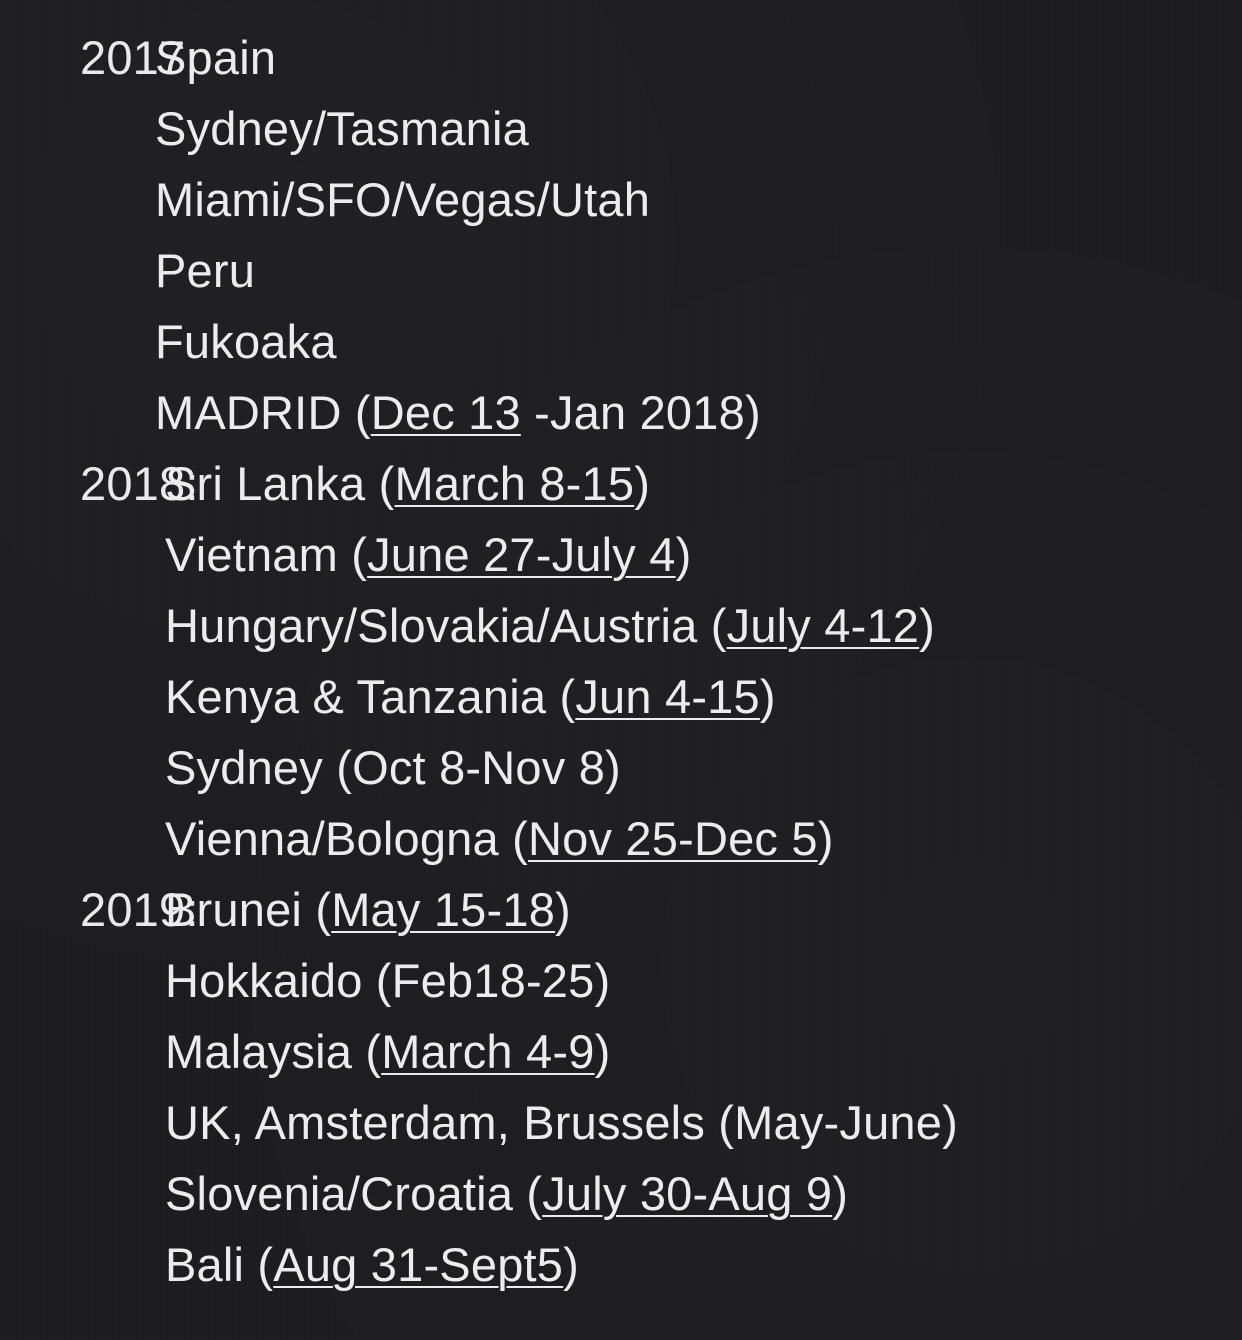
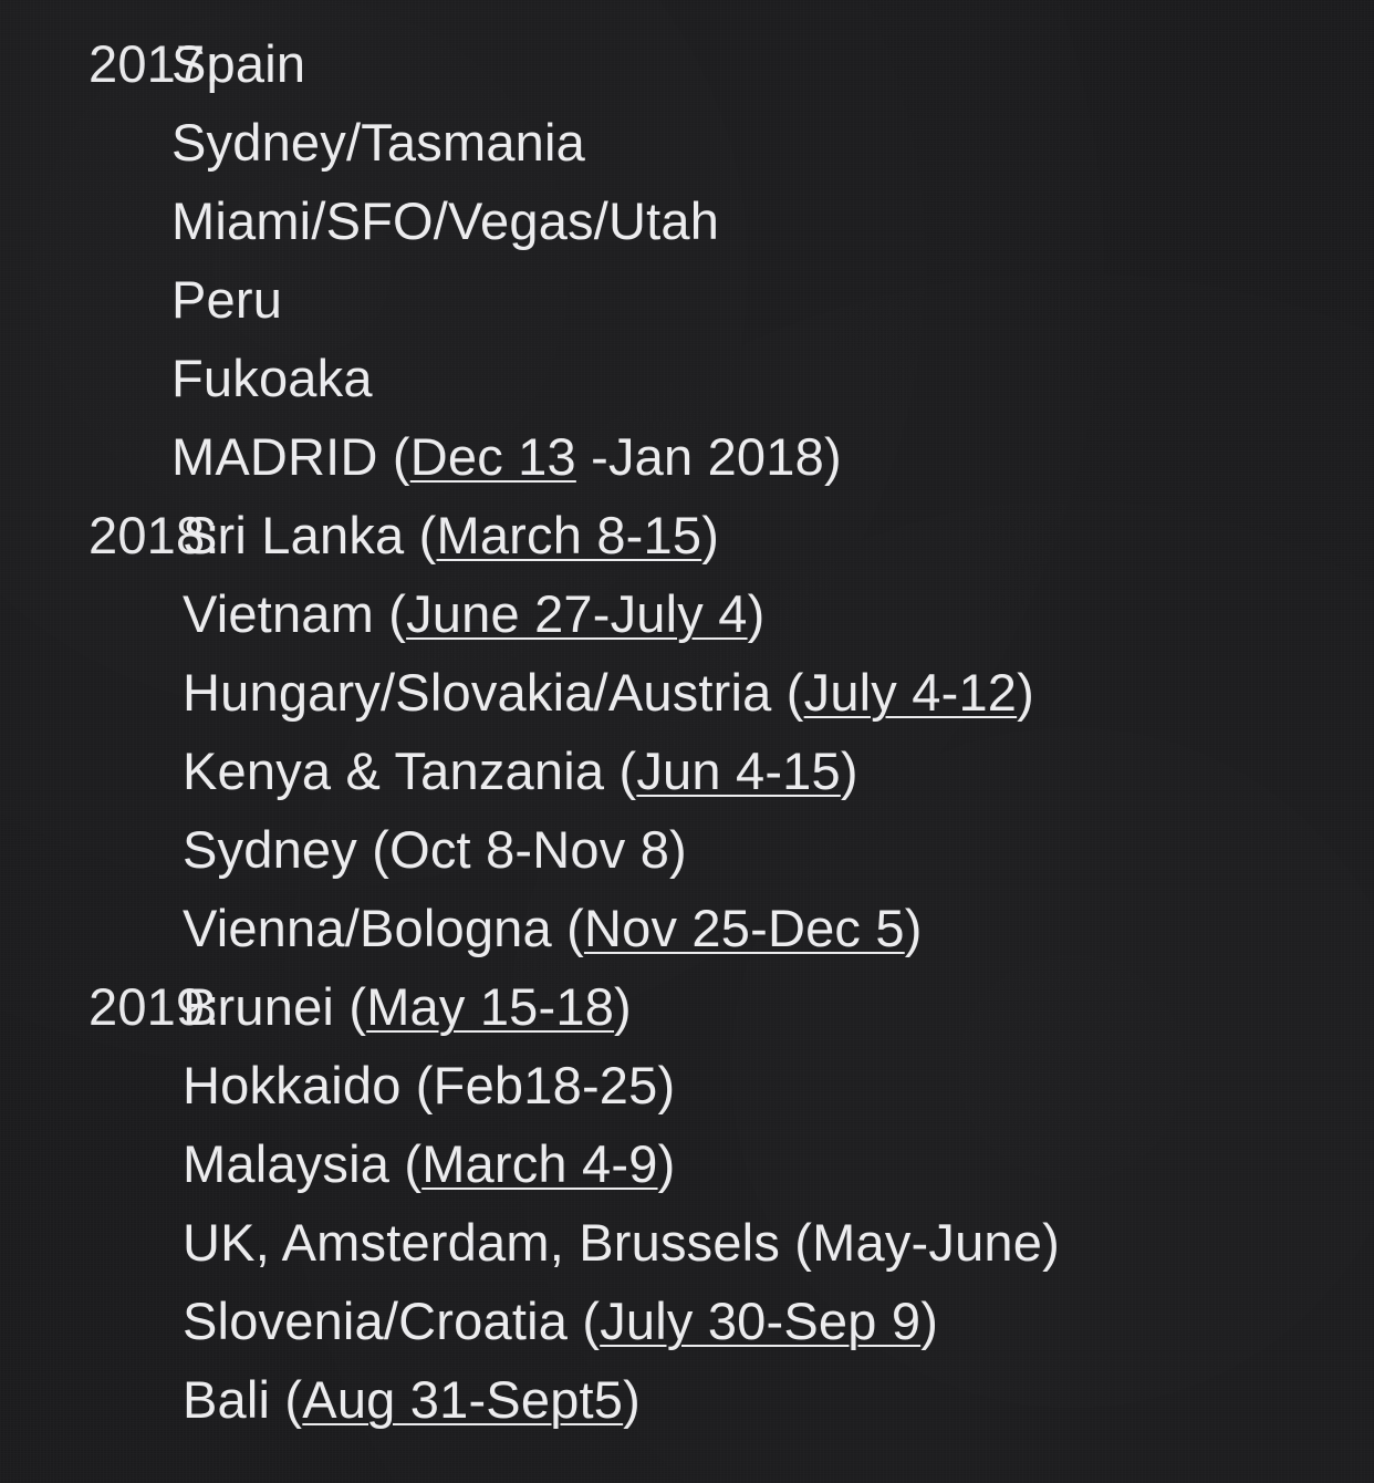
  2017:
  Spain
  Sydney/Tasmania
  Miami/SFO/Vegas/Utah
  Peru
  Fukoaka
  MADRID (Dec 13 -Jan 2018)
  2018:
  Sri Lanka (March 8-15)
  Vietnam (June 27-July 4)
  Hungary/Slovakia/Austria (July 4-12)
  Kenya & Tanzania (Jun 4-15)
  Sydney (Oct 8-Nov 8)
  Vienna/Bologna (Nov 25-Dec 5)
  2019:
  Brunei (May 15-18)
  Hokkaido (Feb18-25)
  Malaysia (March 4-9)
  UK, Amsterdam, Brussels (May-June)
- Slovenia/Croatia (July 30-Aug 9)
+ Slovenia/Croatia (July 30-Sep 9)
  Bali (Aug 31-Sept5)
